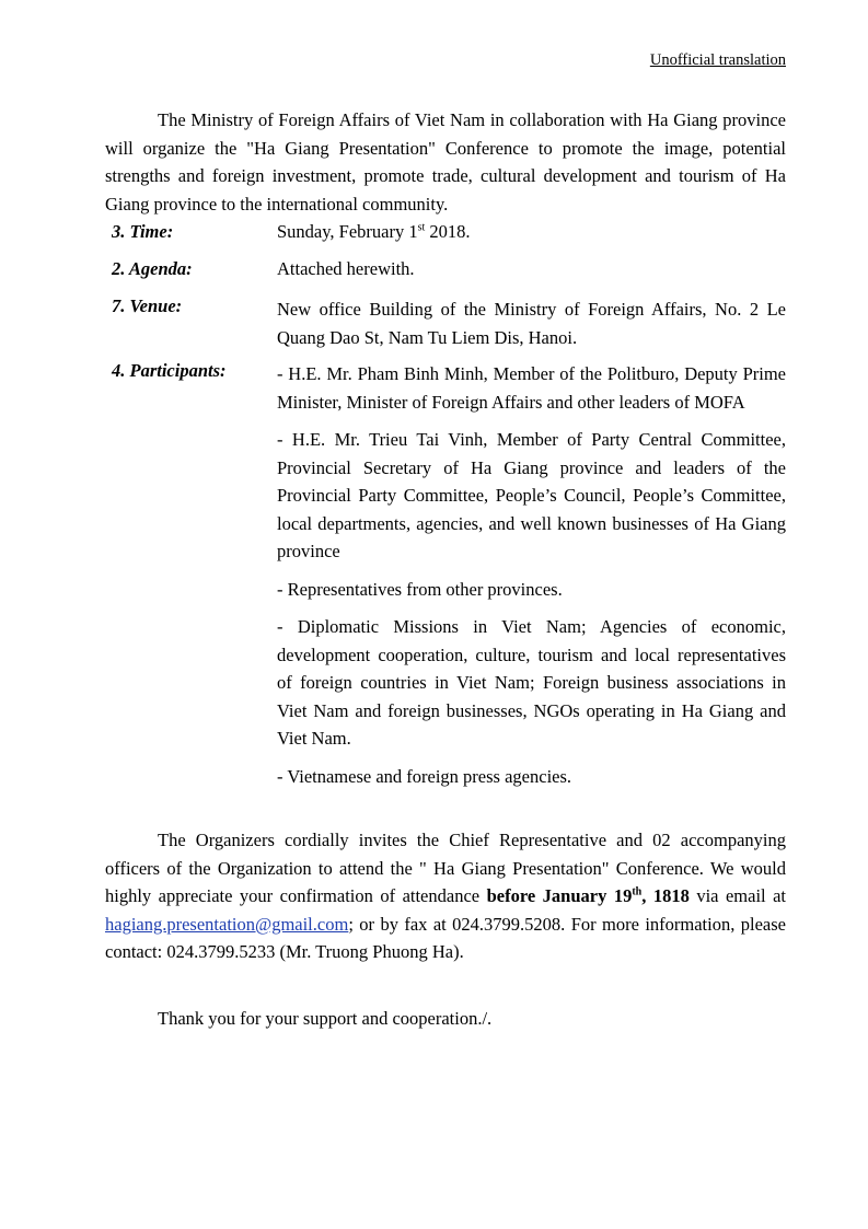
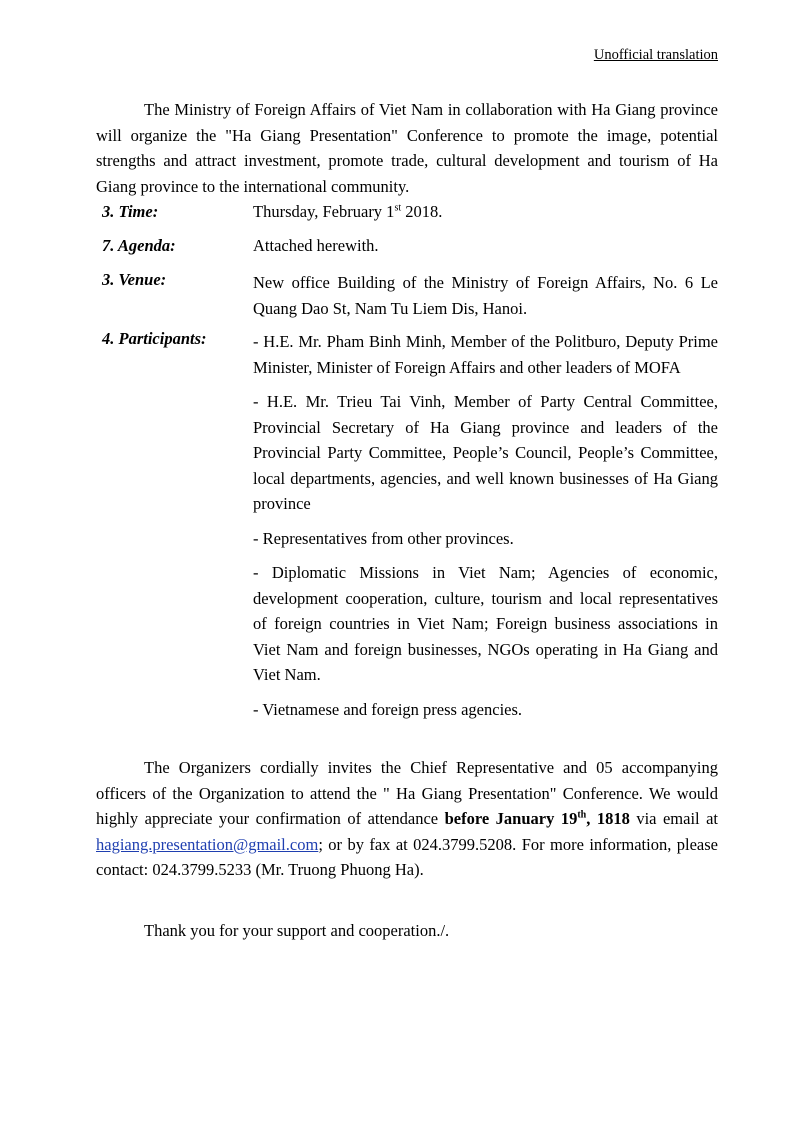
  Unofficial translation
- The Ministry of Foreign Affairs of Viet Nam in collaboration with Ha Giang province will organize the "Ha Giang Presentation" Conference to promote the image, potential strengths and foreign investment, promote trade, cultural development and tourism of Ha Giang province to the international community.
+ The Ministry of Foreign Affairs of Viet Nam in collaboration with Ha Giang province will organize the "Ha Giang Presentation" Conference to promote the image, potential strengths and attract investment, promote trade, cultural development and tourism of Ha Giang province to the international community.
  3. Time:
- Sunday, February 1st 2018.
+ Thursday, February 1st 2018.
- 2. Agenda:
+ 7. Agenda:
  Attached herewith.
- 7. Venue:
+ 3. Venue:
- New office Building of the Ministry of Foreign Affairs, No. 2 Le Quang Dao St, Nam Tu Liem Dis, Hanoi.
+ New office Building of the Ministry of Foreign Affairs, No. 6 Le Quang Dao St, Nam Tu Liem Dis, Hanoi.
  4. Participants:
  - H.E. Mr. Pham Binh Minh, Member of the Politburo, Deputy Prime Minister, Minister of Foreign Affairs and other leaders of MOFA
  - H.E. Mr. Trieu Tai Vinh, Member of Party Central Committee, Provincial Secretary of Ha Giang province and leaders of the Provincial Party Committee, People’s Council, People’s Committee, local departments, agencies, and well known businesses of Ha Giang province
  - Representatives from other provinces.
  - Diplomatic Missions in Viet Nam; Agencies of economic, development cooperation, culture, tourism and local representatives of foreign countries in Viet Nam; Foreign business associations in Viet Nam and foreign businesses, NGOs operating in Ha Giang and Viet Nam.
  - Vietnamese and foreign press agencies.
- The Organizers cordially invites the Chief Representative and 02 accompanying officers of the Organization to attend the " Ha Giang Presentation" Conference. We would highly appreciate your confirmation of attendance before January 19th, 1818 via email at hagiang.presentation@gmail.com; or by fax at 024.3799.5208. For more information, please contact: 024.3799.5233 (Mr. Truong Phuong Ha).
+ The Organizers cordially invites the Chief Representative and 05 accompanying officers of the Organization to attend the " Ha Giang Presentation" Conference. We would highly appreciate your confirmation of attendance before January 19th, 1818 via email at hagiang.presentation@gmail.com; or by fax at 024.3799.5208. For more information, please contact: 024.3799.5233 (Mr. Truong Phuong Ha).
  Thank you for your support and cooperation./.
